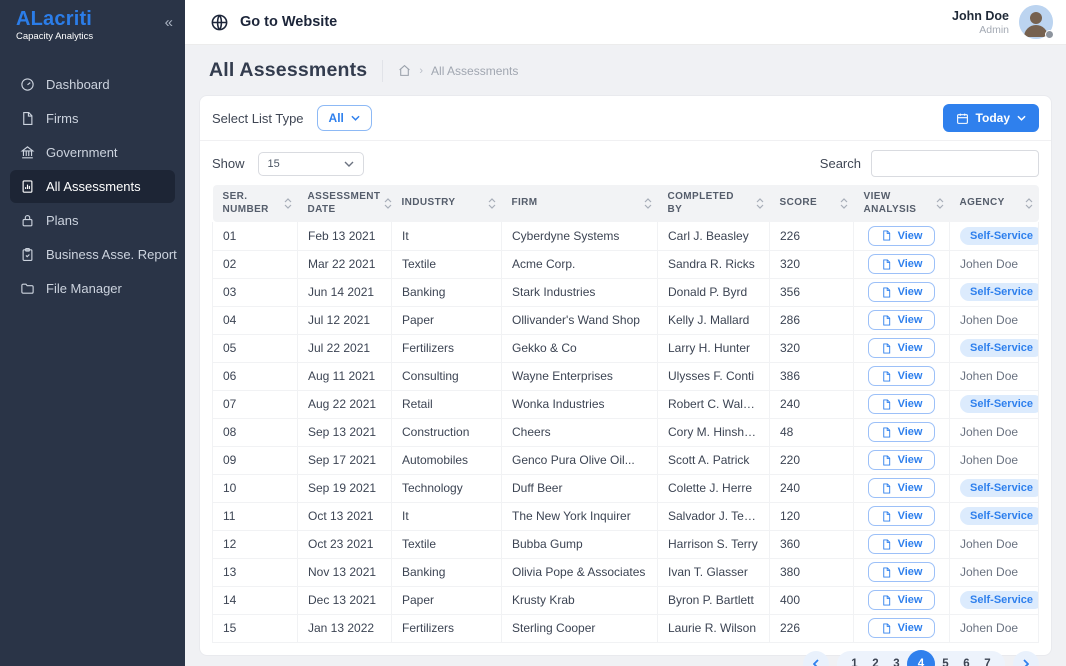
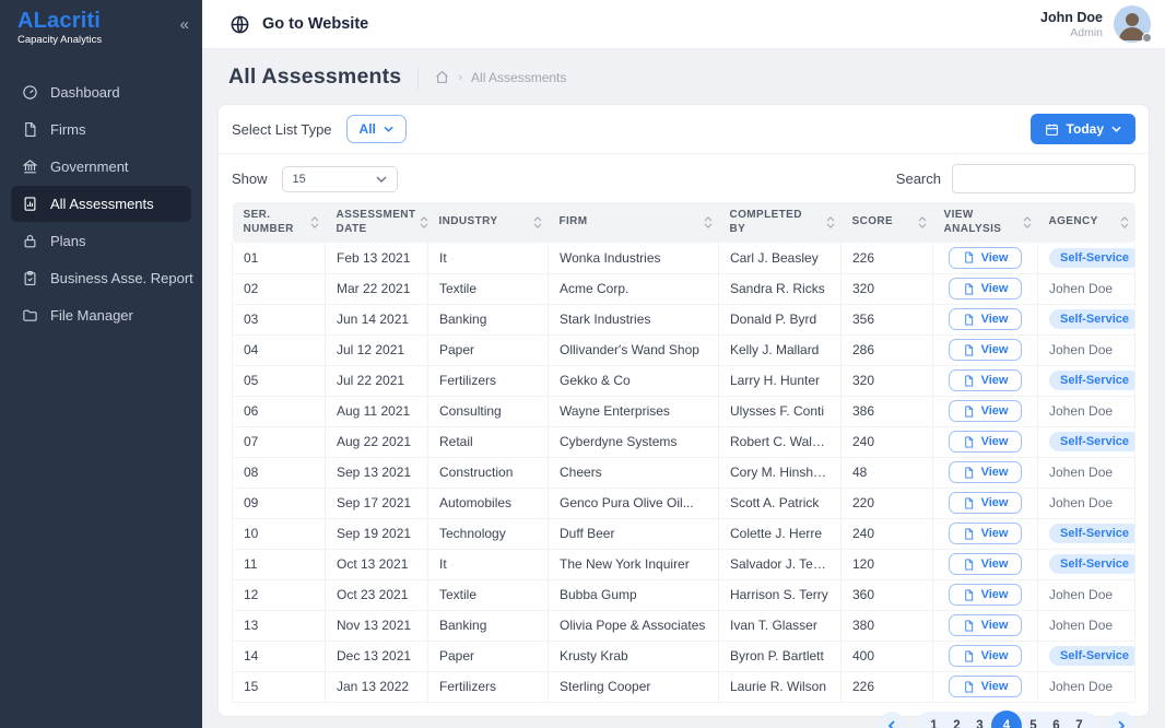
  ALacriti
  Capacity Analytics
  «
  Dashboard
  Firms
  Government
  All Assessments
  Plans
  Business Asse. Report
  File Manager
  Go to Website
  John Doe
  Admin
  All Assessments
  ›
  All Assessments
  Select List Type
  All
  Today
  Show
  15
  Search
  SER. NUMBER	ASSESSMENT DATE	INDUSTRY	FIRM	COMPLETED BY	SCORE	VIEW ANALYSIS	AGENCY
- 01	Feb 13 2021	It	Cyberdyne Systems	Carl J. Beasley	226	View	Self-Service
+ 01	Feb 13 2021	It	Wonka Industries	Carl J. Beasley	226	View	Self-Service
  02	Mar 22 2021	Textile	Acme Corp.	Sandra R. Ricks	320	View	Johen Doe
  03	Jun 14 2021	Banking	Stark Industries	Donald P. Byrd	356	View	Self-Service
  04	Jul 12 2021	Paper	Ollivander's Wand Shop	Kelly J. Mallard	286	View	Johen Doe
  05	Jul 22 2021	Fertilizers	Gekko & Co	Larry H. Hunter	320	View	Self-Service
  06	Aug 11 2021	Consulting	Wayne Enterprises	Ulysses F. Conti	386	View	Johen Doe
- 07	Aug 22 2021	Retail	Wonka Industries	Robert C. Walker	240	View	Self-Service
+ 07	Aug 22 2021	Retail	Cyberdyne Systems	Robert C. Walker	240	View	Self-Service
  08	Sep 13 2021	Construction	Cheers	Cory M. Hinshaw	48	View	Johen Doe
  09	Sep 17 2021	Automobiles	Genco Pura Olive Oil...	Scott A. Patrick	220	View	Johen Doe
  10	Sep 19 2021	Technology	Duff Beer	Colette J. Herre	240	View	Self-Service
  11	Oct 13 2021	It	The New York Inquirer	Salvador J. Teets	120	View	Self-Service
  12	Oct 23 2021	Textile	Bubba Gump	Harrison S. Terry	360	View	Johen Doe
  13	Nov 13 2021	Banking	Olivia Pope & Associates	Ivan T. Glasser	380	View	Johen Doe
  14	Dec 13 2021	Paper	Krusty Krab	Byron P. Bartlett	400	View	Self-Service
  15	Jan 13 2022	Fertilizers	Sterling Cooper	Laurie R. Wilson	226	View	Johen Doe
  1
  2
  3
  4
  5
  6
  7
